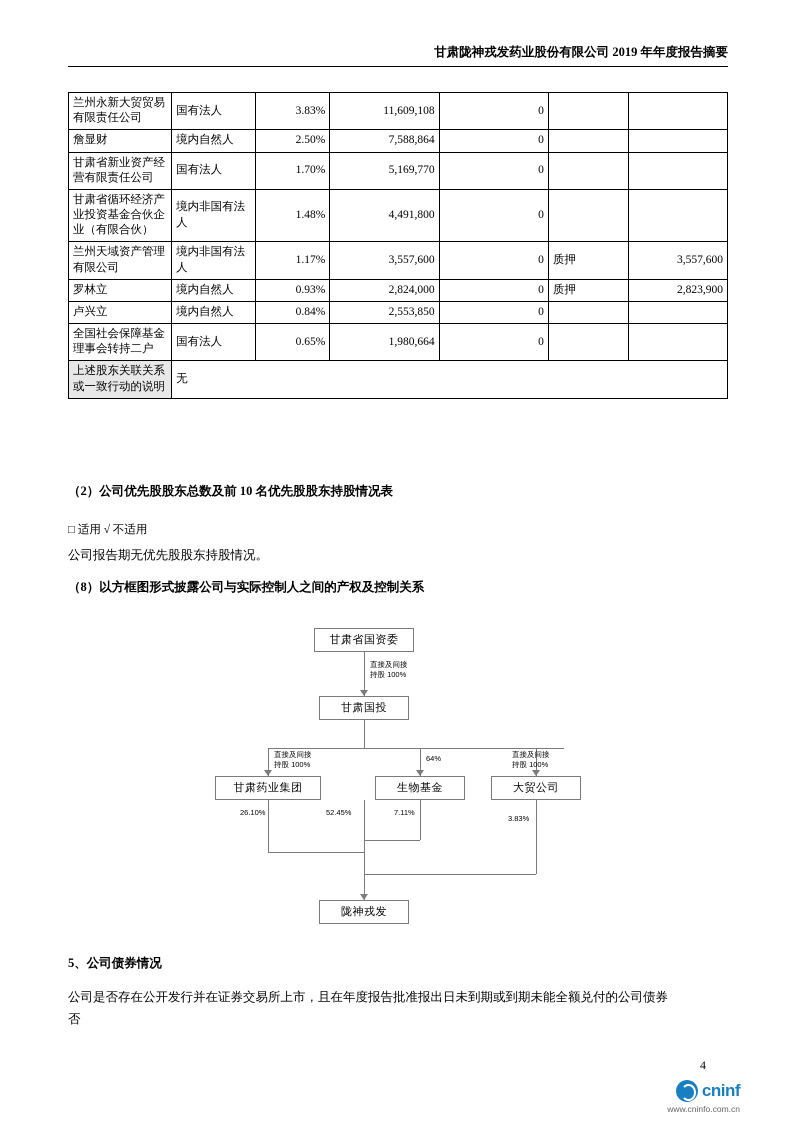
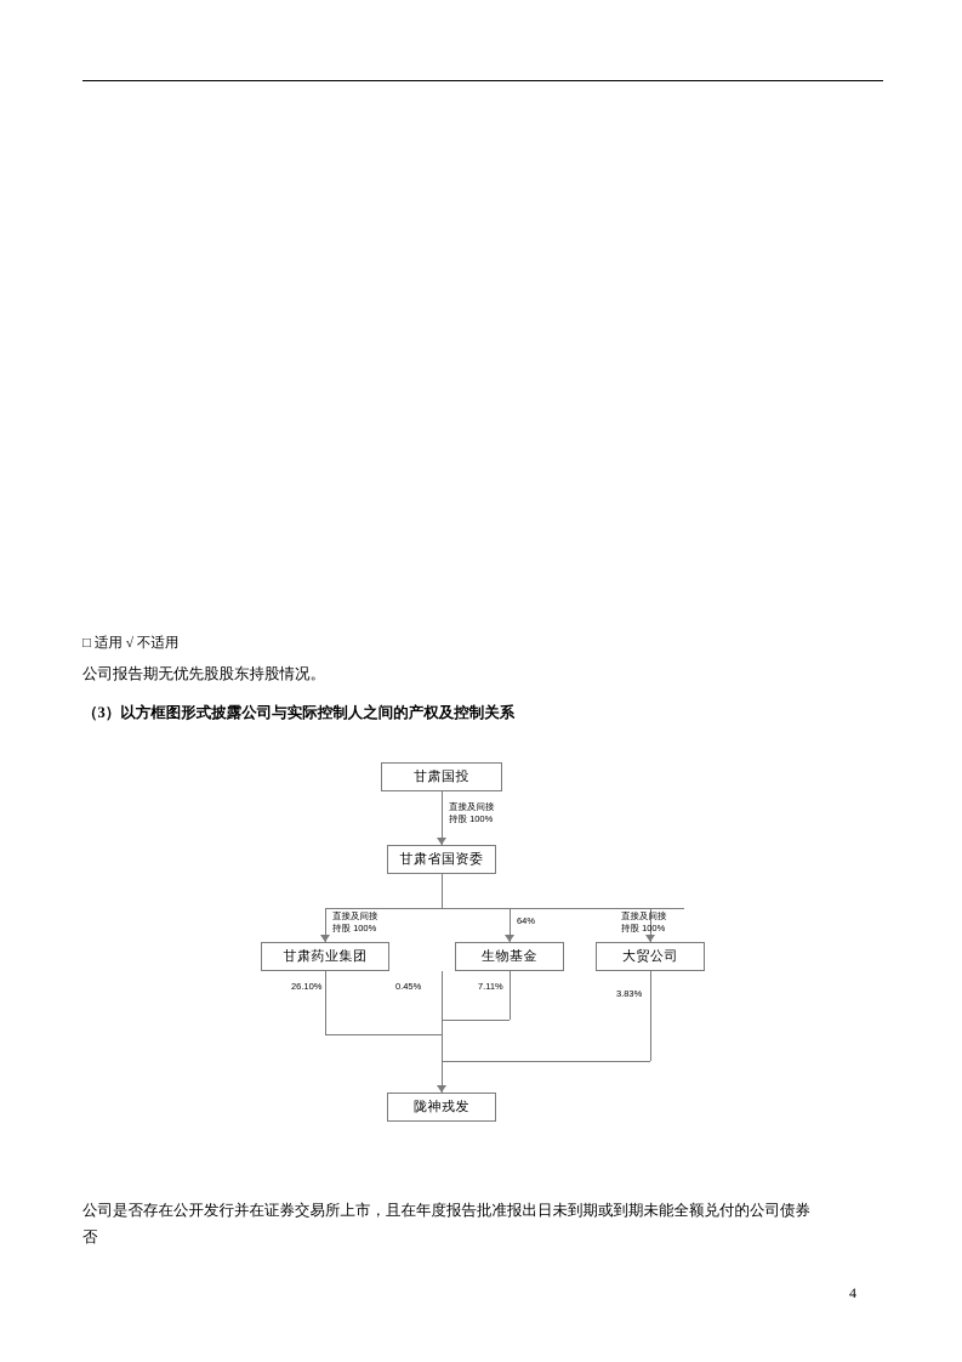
- 甘肃陇神戎发药业股份有限公司 2019 年年度报告摘要
- 兰州永新大贸贸易有限责任公司	国有法人	3.83%	11,609,108	0
- 詹显财	境内自然人	2.50%	7,588,864	0
- 甘肃省新业资产经营有限责任公司	国有法人	1.70%	5,169,770	0
- 甘肃省循环经济产业投资基金合伙企业（有限合伙）	境内非国有法人	1.48%	4,491,800	0
- 兰州天域资产管理有限公司	境内非国有法人	1.17%	3,557,600	0	质押	3,557,600
- 罗林立	境内自然人	0.93%	2,824,000	0	质押	2,823,900
- 卢兴立	境内自然人	0.84%	2,553,850	0
- 全国社会保障基金理事会转持二户	国有法人	0.65%	1,980,664	0
- 上述股东关联关系或一致行动的说明	无
- （2）公司优先股股东总数及前 10 名优先股股东持股情况表
  □ 适用 √ 不适用
  公司报告期无优先股股东持股情况。
- （8）以方框图形式披露公司与实际控制人之间的产权及控制关系
+ （3）以方框图形式披露公司与实际控制人之间的产权及控制关系
- 甘肃省国资委
+ 甘肃国投
  直接及间接
  持股 100%
- 甘肃国投
+ 甘肃省国资委
  直接及间接
  持股 100%
  64%
  直接及间接
  持股 100%
  甘肃药业集团
  生物基金
  大贸公司
  26.10%
- 52.45%
+ 0.45%
  7.11%
  3.83%
  陇神戎发
- 5、公司债券情况
  公司是否存在公开发行并在证券交易所上市，且在年度报告批准报出日未到期或到期未能全额兑付的公司债券
  否
  4
- cninf
- www.cninfo.com.cn
